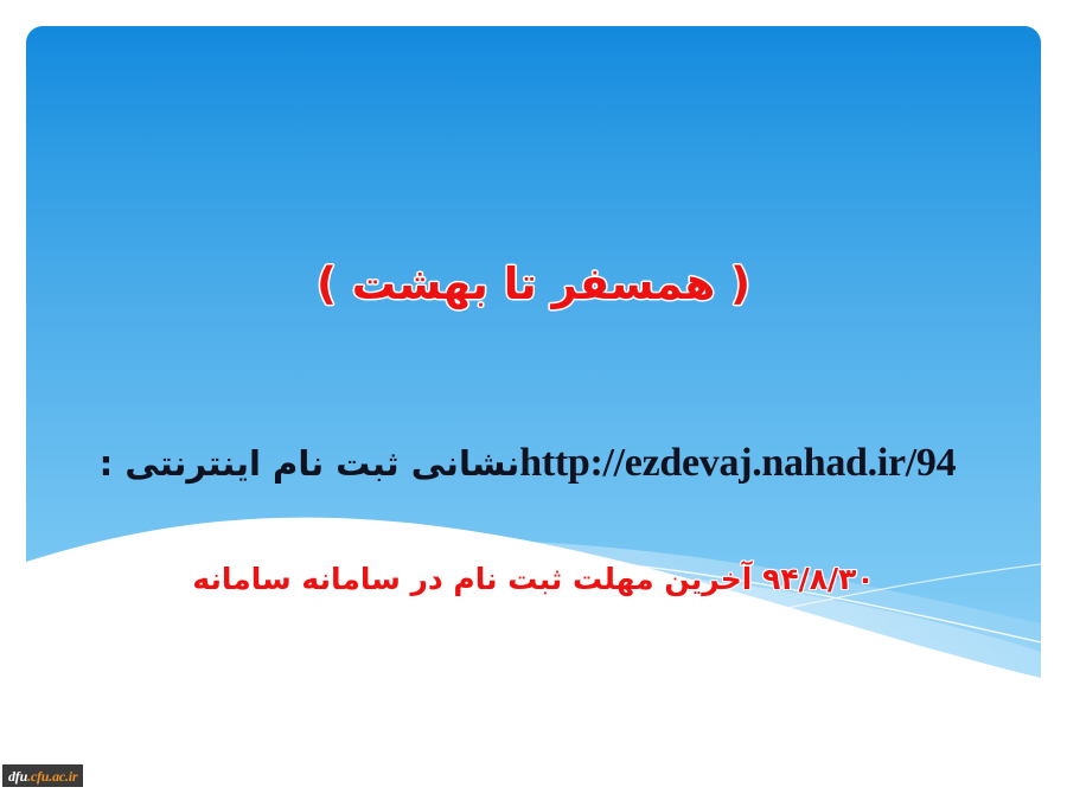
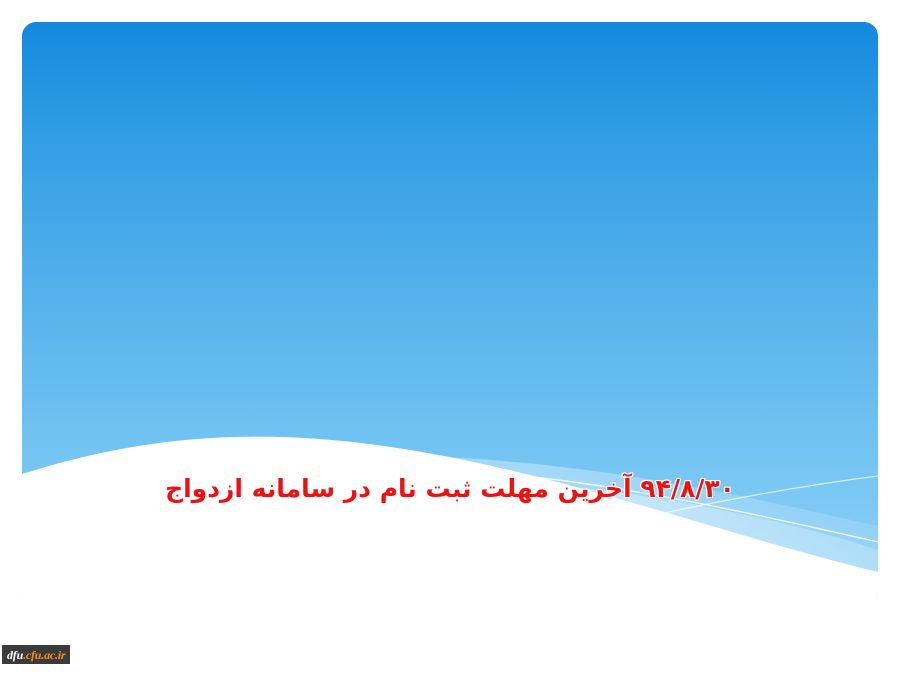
- ( همسفر تا بهشت )
- http://ezdevaj.nahad.ir/94نشانی ثبت نام اینترنتی :
- ۹۴/۸/۳۰ آخرین مهلت ثبت نام در سامانه سامانه
+ ۹۴/۸/۳۰ آخرین مهلت ثبت نام در سامانه ازدواج
  dfu
  .cfu.ac.ir
